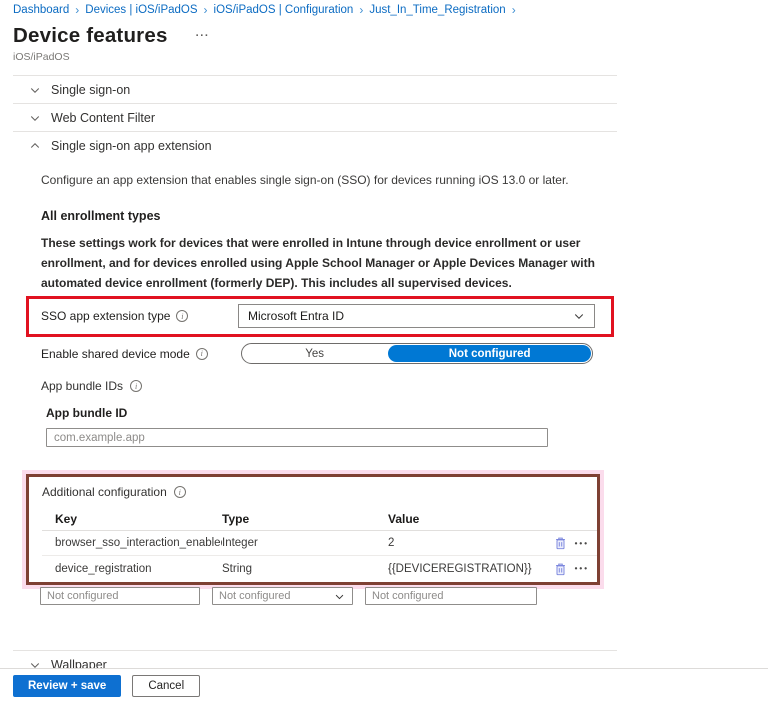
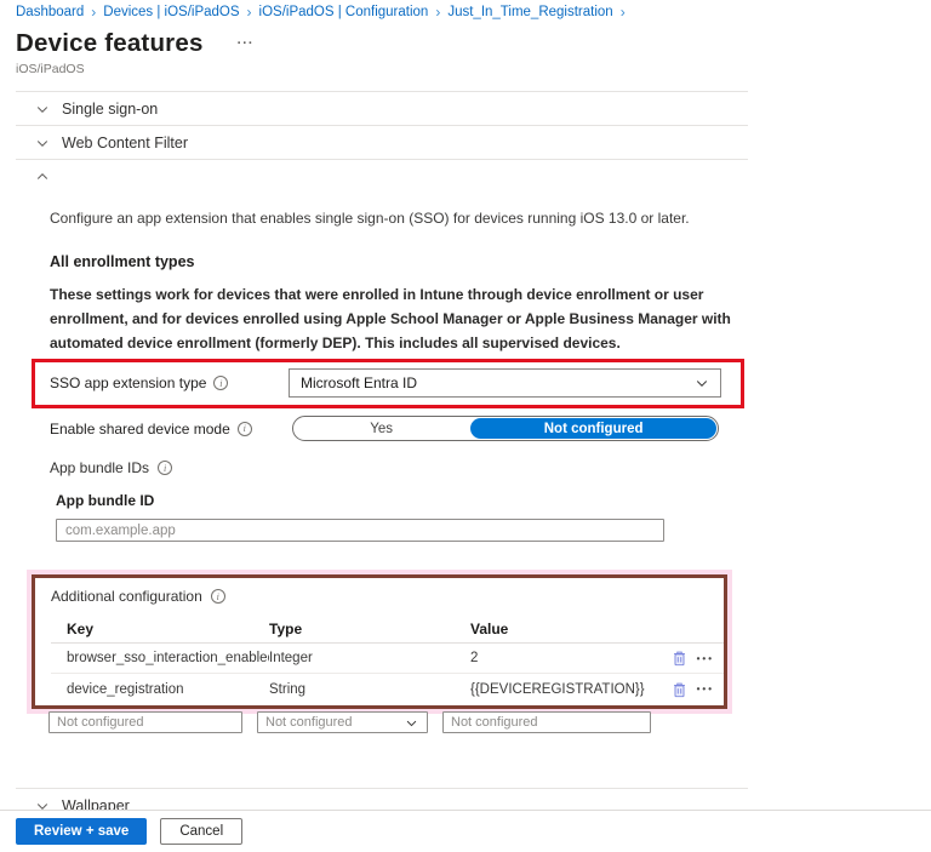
  Dashboard
  ›
  Devices | iOS/iPadOS
  ›
  iOS/iPadOS | Configuration
  ›
  Just_In_Time_Registration
  ›
  Device features
  ···
  iOS/iPadOS
  Single sign-on
  Web Content Filter
- Single sign-on app extension
  Configure an app extension that enables single sign-on (SSO) for devices running iOS 13.0 or later.
  All enrollment types
- These settings work for devices that were enrolled in Intune through device enrollment or user enrollment, and for devices enrolled using Apple School Manager or Apple Devices Manager with automated device enrollment (formerly DEP). This includes all supervised devices.
+ These settings work for devices that were enrolled in Intune through device enrollment or user enrollment, and for devices enrolled using Apple School Manager or Apple Business Manager with automated device enrollment (formerly DEP). This includes all supervised devices.
  SSO app extension type
  i
  Microsoft Entra ID
  Enable shared device mode
  i
  Yes
  Not configured
  App bundle IDs
  i
  App bundle ID
  com.example.app
  Additional configuration
  i
  Key
  Type
  Value
  browser_sso_interaction_enable
  Integer
  2
  •••
  device_registration
  String
  {{DEVICEREGISTRATION}}
  •••
  Not configured
  Not configured
  Not configured
  Wallpaper
  Review + save
  Cancel
